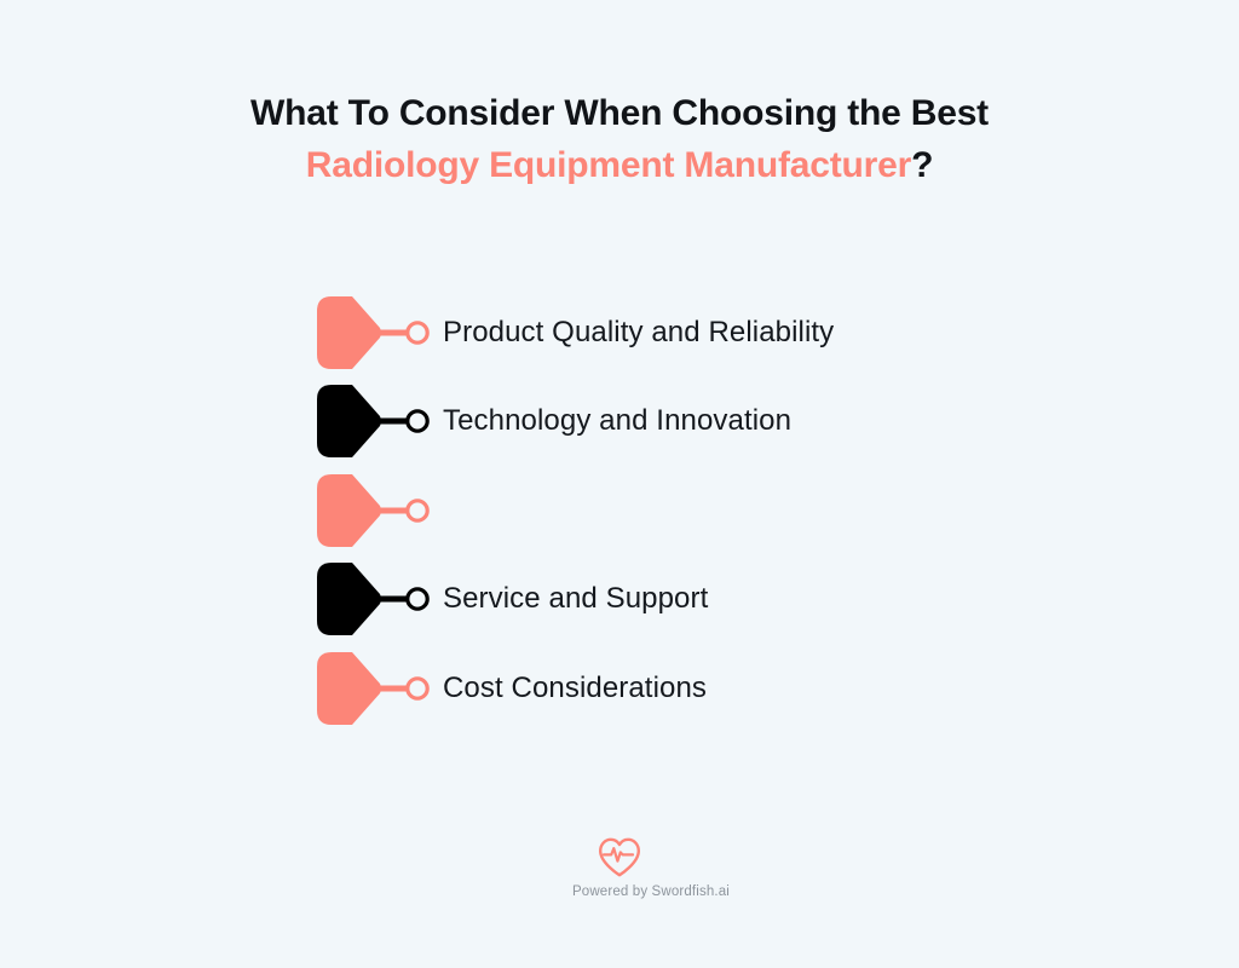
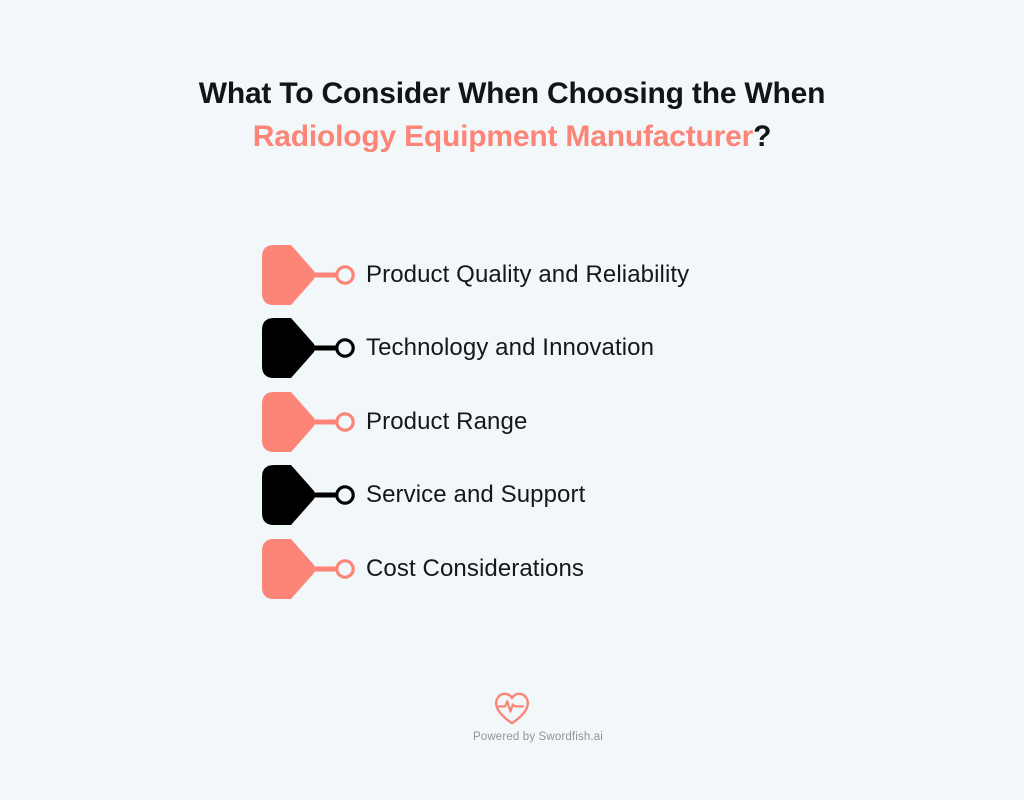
- What To Consider When Choosing the Best
+ What To Consider When Choosing the When
  Radiology Equipment Manufacturer?
  Product Quality and Reliability
  Technology and Innovation
+ Product Range
  Service and Support
  Cost Considerations
  Powered by Swordfish.ai
